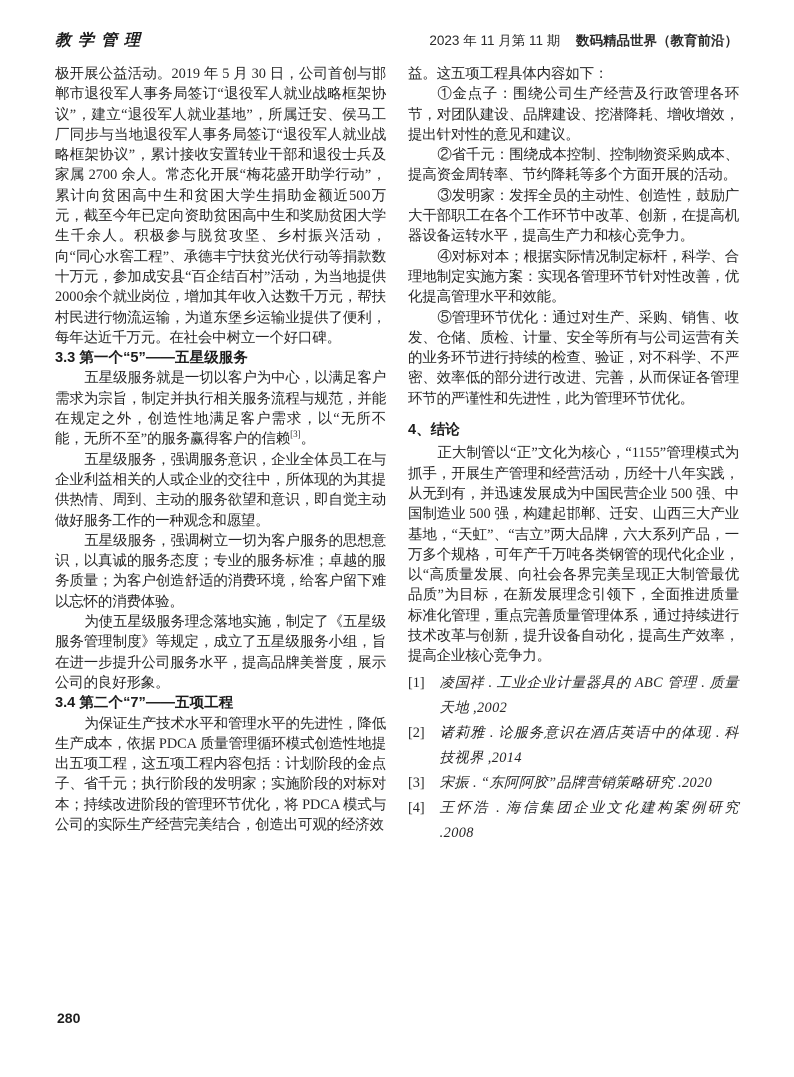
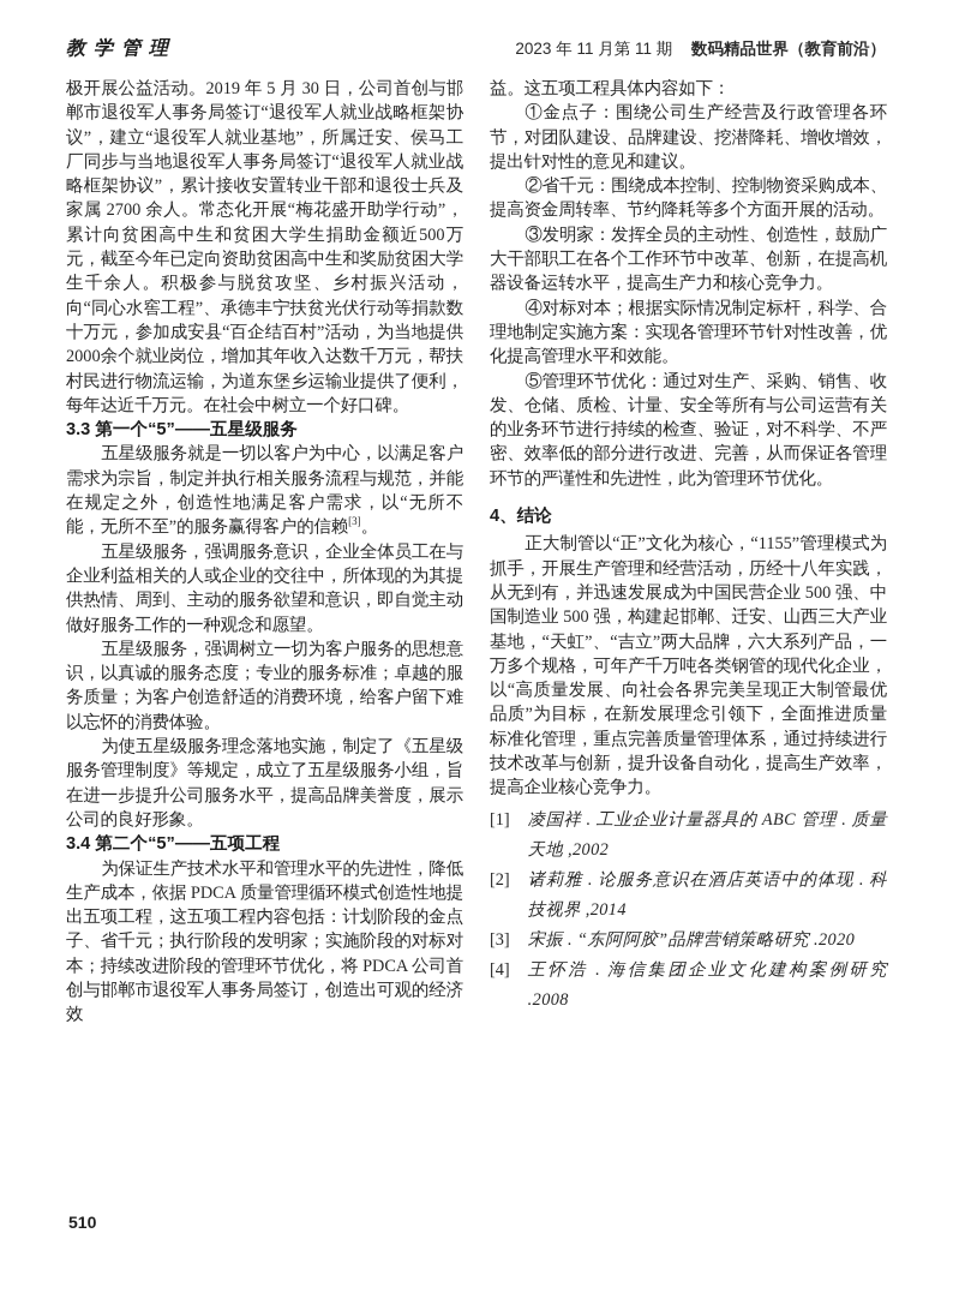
  教学管理
  2023 年 11 月第 11 期 数码精品世界（教育前沿）
  极开展公益活动。2019 年 5 月 30 日，公司首创与邯郸市退役军人事务局签订“退役军人就业战略框架协议”，建立“退役军人就业基地”，所属迁安、侯马工厂同步与当地退役军人事务局签订“退役军人就业战略框架协议”，累计接收安置转业干部和退役士兵及家属 2700 余人。常态化开展“梅花盛开助学行动”，累计向贫困高中生和贫困大学生捐助金额近500万元，截至今年已定向资助贫困高中生和奖励贫困大学生千余人。积极参与脱贫攻坚、乡村振兴活动，向“同心水窖工程”、承德丰宁扶贫光伏行动等捐款数十万元，参加成安县“百企结百村”活动，为当地提供2000余个就业岗位，增加其年收入达数千万元，帮扶村民进行物流运输，为道东堡乡运输业提供了便利，每年达近千万元。在社会中树立一个好口碑。
  3.3 第一个“5”——五星级服务
  五星级服务就是一切以客户为中心，以满足客户需求为宗旨，制定并执行相关服务流程与规范，并能在规定之外，创造性地满足客户需求，以“无所不能，无所不至”的服务赢得客户的信赖[3]。
  五星级服务，强调服务意识，企业全体员工在与企业利益相关的人或企业的交往中，所体现的为其提供热情、周到、主动的服务欲望和意识，即自觉主动做好服务工作的一种观念和愿望。
  五星级服务，强调树立一切为客户服务的思想意识，以真诚的服务态度；专业的服务标准；卓越的服务质量；为客户创造舒适的消费环境，给客户留下难以忘怀的消费体验。
  为使五星级服务理念落地实施，制定了《五星级服务管理制度》等规定，成立了五星级服务小组，旨在进一步提升公司服务水平，提高品牌美誉度，展示公司的良好形象。
- 3.4 第二个“7”——五项工程
+ 3.4 第二个“5”——五项工程
- 为保证生产技术水平和管理水平的先进性，降低生产成本，依据 PDCA 质量管理循环模式创造性地提出五项工程，这五项工程内容包括：计划阶段的金点子、省千元；执行阶段的发明家；实施阶段的对标对本；持续改进阶段的管理环节优化，将 PDCA 模式与公司的实际生产经营完美结合，创造出可观的经济效
+ 为保证生产技术水平和管理水平的先进性，降低生产成本，依据 PDCA 质量管理循环模式创造性地提出五项工程，这五项工程内容包括：计划阶段的金点子、省千元；执行阶段的发明家；实施阶段的对标对本；持续改进阶段的管理环节优化，将 PDCA 公司首创与邯郸市退役军人事务局签订，创造出可观的经济效
  益。这五项工程具体内容如下：
  ①金点子：围绕公司生产经营及行政管理各环节，对团队建设、品牌建设、挖潜降耗、增收增效，提出针对性的意见和建议。
  ②省千元：围绕成本控制、控制物资采购成本、提高资金周转率、节约降耗等多个方面开展的活动。
  ③发明家：发挥全员的主动性、创造性，鼓励广大干部职工在各个工作环节中改革、创新，在提高机器设备运转水平，提高生产力和核心竞争力。
  ④对标对本；根据实际情况制定标杆，科学、合理地制定实施方案：实现各管理环节针对性改善，优化提高管理水平和效能。
  ⑤管理环节优化：通过对生产、采购、销售、收发、仓储、质检、计量、安全等所有与公司运营有关的业务环节进行持续的检查、验证，对不科学、不严密、效率低的部分进行改进、完善，从而保证各管理环节的严谨性和先进性，此为管理环节优化。
  4、结论
  正大制管以“正”文化为核心，“1155”管理模式为抓手，开展生产管理和经营活动，历经十八年实践，从无到有，并迅速发展成为中国民营企业 500 强、中国制造业 500 强，构建起邯郸、迁安、山西三大产业基地，“天虹”、“吉立”两大品牌，六大系列产品，一万多个规格，可年产千万吨各类钢管的现代化企业，以“高质量发展、向社会各界完美呈现正大制管最优品质”为目标，在新发展理念引领下，全面推进质量标准化管理，重点完善质量管理体系，通过持续进行技术改革与创新，提升设备自动化，提高生产效率，提高企业核心竞争力。
  [1]
  凌国祥 . 工业企业计量器具的 ABC 管理 . 质量天地 ,2002
  [2]
  诸莉雅 . 论服务意识在酒店英语中的体现 . 科技视界 ,2014
  [3]
  宋振 . “东阿阿胶”品牌营销策略研究 .2020
  [4]
  王怀浩 . 海信集团企业文化建构案例研究 .2008
- 280
+ 510
